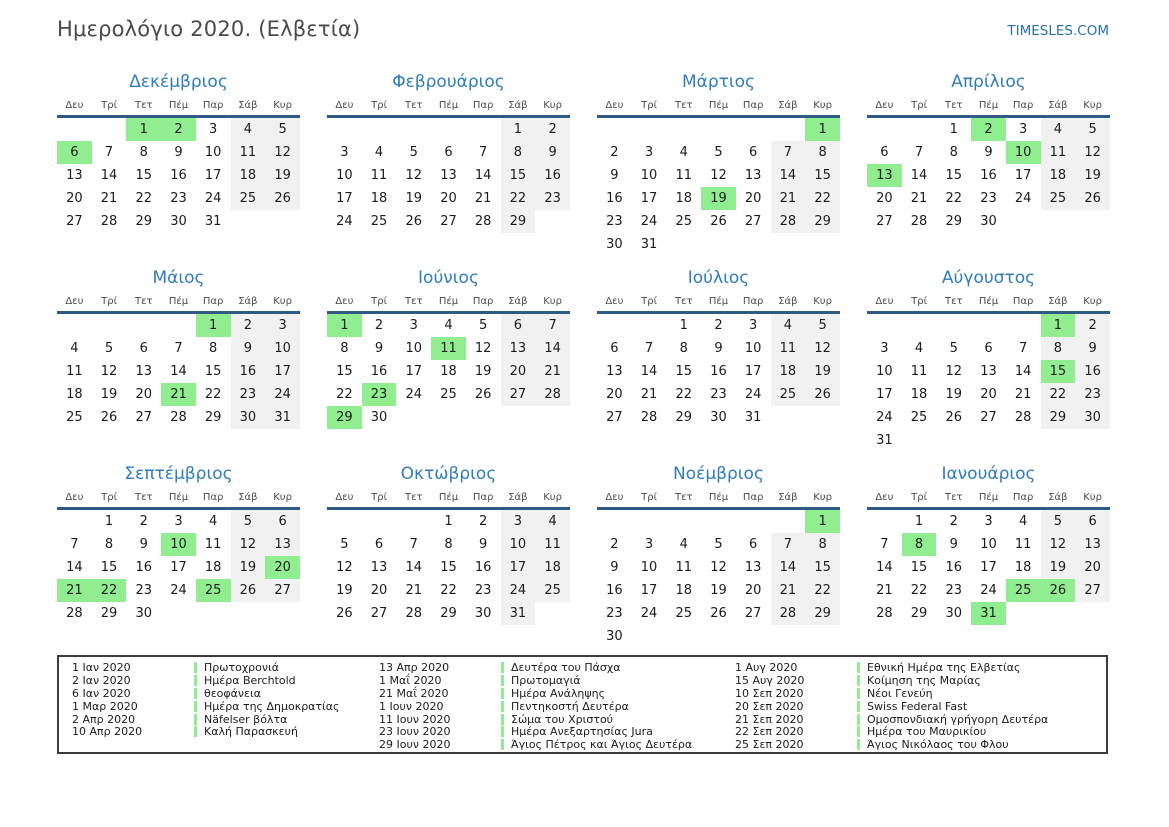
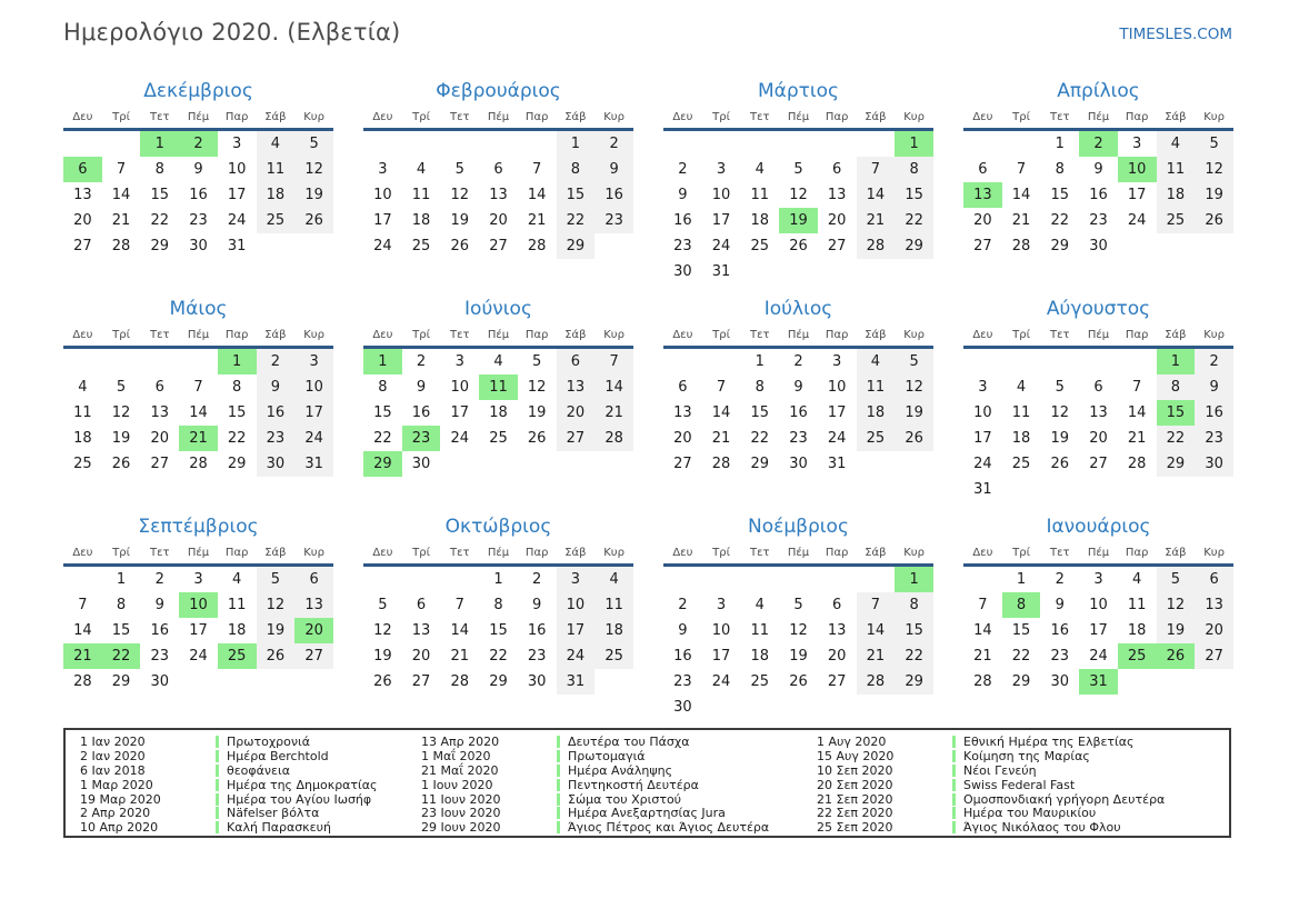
  Ημερολόγιο 2020. (Ελβετία)
  TIMESLES.COM
  Δεκέμβριος
  Δευ	Τρί	Τετ	Πέμ	Παρ	Σάβ	Κυρ
  		1	2	3	4	5
  6	7	8	9	10	11	12
  13	14	15	16	17	18	19
  20	21	22	23	24	25	26
  27	28	29	30	31
  Φεβρουάριος
  Δευ	Τρί	Τετ	Πέμ	Παρ	Σάβ	Κυρ
  					1	2
  3	4	5	6	7	8	9
  10	11	12	13	14	15	16
  17	18	19	20	21	22	23
  24	25	26	27	28	29
  Μάρτιος
  Δευ	Τρί	Τετ	Πέμ	Παρ	Σάβ	Κυρ
  						1
  2	3	4	5	6	7	8
  9	10	11	12	13	14	15
  16	17	18	19	20	21	22
  23	24	25	26	27	28	29
  30	31
  Απρίλιος
  Δευ	Τρί	Τετ	Πέμ	Παρ	Σάβ	Κυρ
  		1	2	3	4	5
  6	7	8	9	10	11	12
  13	14	15	16	17	18	19
  20	21	22	23	24	25	26
  27	28	29	30
  Μάιος
  Δευ	Τρί	Τετ	Πέμ	Παρ	Σάβ	Κυρ
  				1	2	3
  4	5	6	7	8	9	10
  11	12	13	14	15	16	17
  18	19	20	21	22	23	24
  25	26	27	28	29	30	31
  Ιούνιος
  Δευ	Τρί	Τετ	Πέμ	Παρ	Σάβ	Κυρ
  1	2	3	4	5	6	7
  8	9	10	11	12	13	14
  15	16	17	18	19	20	21
  22	23	24	25	26	27	28
  29	30
  Ιούλιος
  Δευ	Τρί	Τετ	Πέμ	Παρ	Σάβ	Κυρ
  		1	2	3	4	5
  6	7	8	9	10	11	12
  13	14	15	16	17	18	19
  20	21	22	23	24	25	26
  27	28	29	30	31
  Αύγουστος
  Δευ	Τρί	Τετ	Πέμ	Παρ	Σάβ	Κυρ
  					1	2
  3	4	5	6	7	8	9
  10	11	12	13	14	15	16
  17	18	19	20	21	22	23
  24	25	26	27	28	29	30
  31
  Σεπτέμβριος
  Δευ	Τρί	Τετ	Πέμ	Παρ	Σάβ	Κυρ
  	1	2	3	4	5	6
  7	8	9	10	11	12	13
  14	15	16	17	18	19	20
  21	22	23	24	25	26	27
  28	29	30
  Οκτώβριος
  Δευ	Τρί	Τετ	Πέμ	Παρ	Σάβ	Κυρ
  			1	2	3	4
  5	6	7	8	9	10	11
  12	13	14	15	16	17	18
  19	20	21	22	23	24	25
  26	27	28	29	30	31
  Νοέμβριος
  Δευ	Τρί	Τετ	Πέμ	Παρ	Σάβ	Κυρ
  						1
  2	3	4	5	6	7	8
  9	10	11	12	13	14	15
  16	17	18	19	20	21	22
  23	24	25	26	27	28	29
  30
  Ιανουάριος
  Δευ	Τρί	Τετ	Πέμ	Παρ	Σάβ	Κυρ
  	1	2	3	4	5	6
  7	8	9	10	11	12	13
  14	15	16	17	18	19	20
  21	22	23	24	25	26	27
  28	29	30	31
  1 Ιαν 2020
  Πρωτοχρονιά
  2 Ιαν 2020
  Ημέρα Berchtold
- 6 Ιαν 2020
+ 6 Ιαν 2018
  θεοφάνεια
  1 Μαρ 2020
  Ημέρα της Δημοκρατίας
+ 19 Μαρ 2020
+ Ημέρα του Αγίου Ιωσήφ
  2 Απρ 2020
  Näfelser βόλτα
  10 Απρ 2020
  Καλή Παρασκευή
  13 Απρ 2020
  Δευτέρα του Πάσχα
  1 Μαΐ 2020
  Πρωτομαγιά
  21 Μαΐ 2020
  Ημέρα Ανάληψης
  1 Ιουν 2020
  Πεντηκοστή Δευτέρα
  11 Ιουν 2020
  Σώμα του Χριστού
  23 Ιουν 2020
  Ημέρα Ανεξαρτησίας Jura
  29 Ιουν 2020
  Άγιος Πέτρος και Άγιος Δευτέρα
  1 Αυγ 2020
  Εθνική Ημέρα της Ελβετίας
  15 Αυγ 2020
  Κοίμηση της Μαρίας
  10 Σεπ 2020
  Νέοι Γενεύη
  20 Σεπ 2020
  Swiss Federal Fast
  21 Σεπ 2020
  Ομοσπονδιακή γρήγορη Δευτέρα
  22 Σεπ 2020
  Ημέρα του Μαυρικίου
  25 Σεπ 2020
  Άγιος Νικόλαος του Φλου
